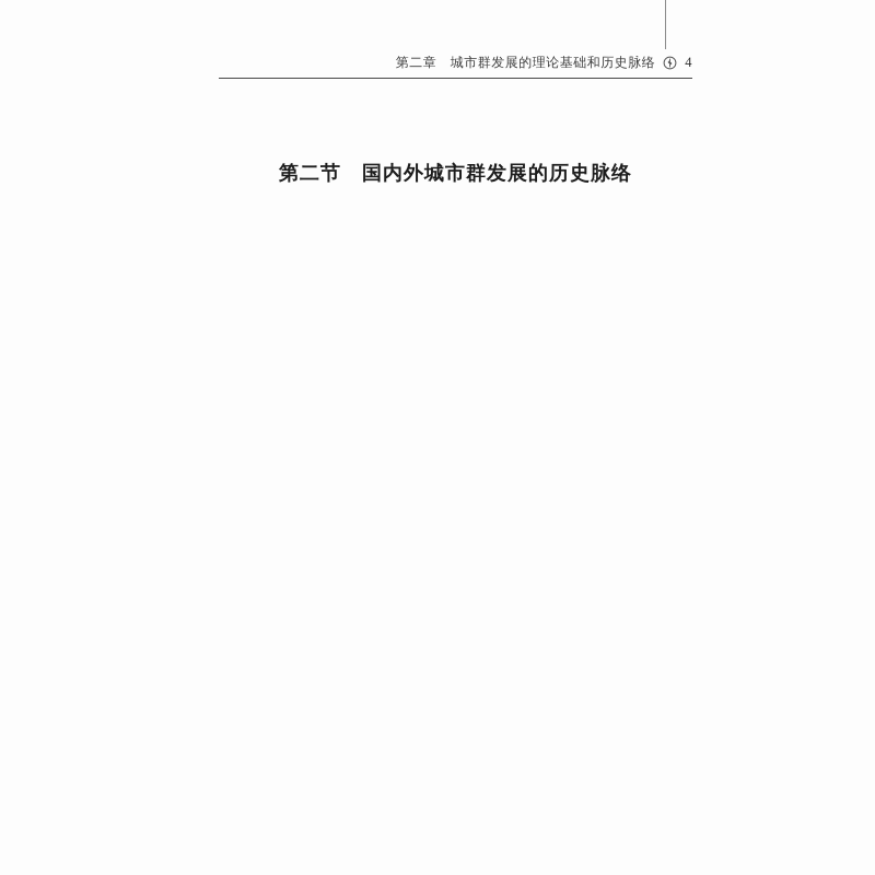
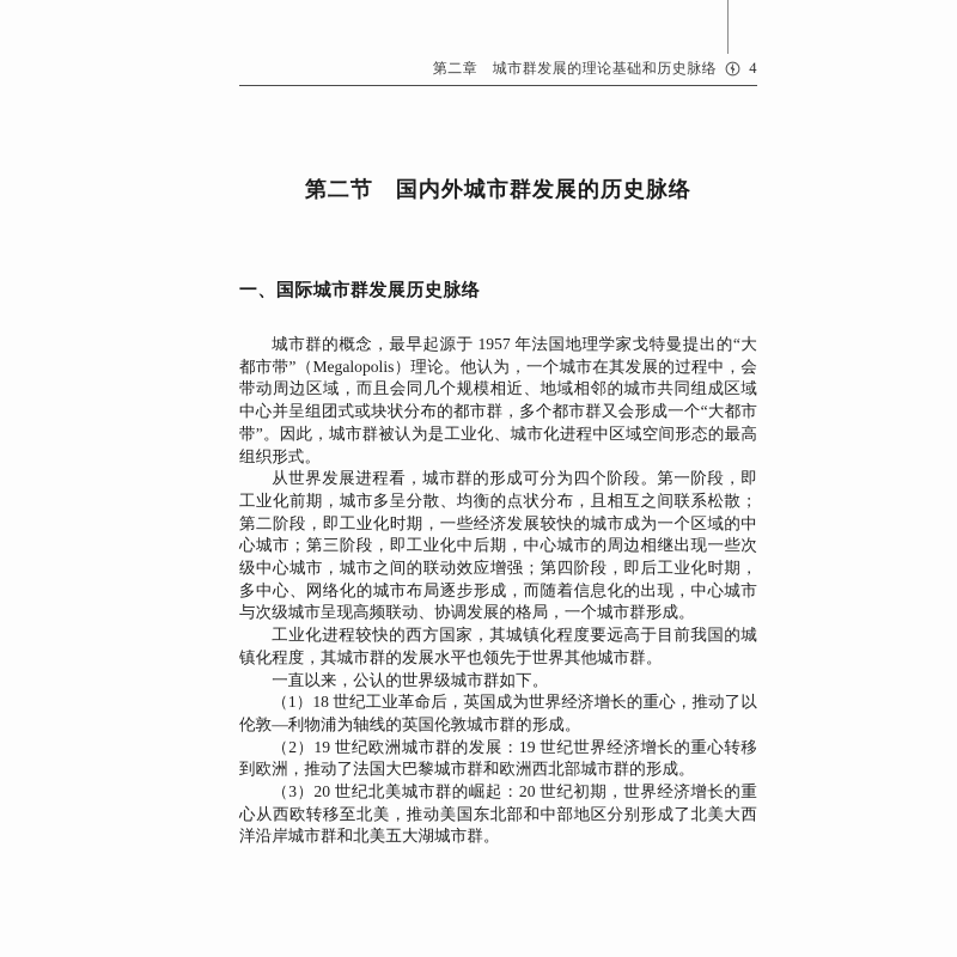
  第二章 城市群发展的理论基础和历史脉络
  4
  第二节 国内外城市群发展的历史脉络
+ 一、国际城市群发展历史脉络
+ 城市群的概念，最早起源于 1957 年法国地理学家戈特曼提出的“大都市带”（Megalopolis）理论。他认为，一个城市在其发展的过程中，会带动周边区域，而且会同几个规模相近、地域相邻的城市共同组成区域中心并呈组团式或块状分布的都市群，多个都市群又会形成一个“大都市带”。因此，城市群被认为是工业化、城市化进程中区域空间形态的最高组织形式。
+ 从世界发展进程看，城市群的形成可分为四个阶段。第一阶段，即工业化前期，城市多呈分散、均衡的点状分布，且相互之间联系松散；第二阶段，即工业化时期，一些经济发展较快的城市成为一个区域的中心城市；第三阶段，即工业化中后期，中心城市的周边相继出现一些次级中心城市，城市之间的联动效应增强；第四阶段，即后工业化时期，多中心、网络化的城市布局逐步形成，而随着信息化的出现，中心城市与次级城市呈现高频联动、协调发展的格局，一个城市群形成。
+ 工业化进程较快的西方国家，其城镇化程度要远高于目前我国的城镇化程度，其城市群的发展水平也领先于世界其他城市群。
+ 一直以来，公认的世界级城市群如下。
+ （1）18 世纪工业革命后，英国成为世界经济增长的重心，推动了以伦敦—利物浦为轴线的英国伦敦城市群的形成。
+ （2）19 世纪欧洲城市群的发展：19 世纪世界经济增长的重心转移到欧洲，推动了法国大巴黎城市群和欧洲西北部城市群的形成。
+ （3）20 世纪北美城市群的崛起：20 世纪初期，世界经济增长的重心从西欧转移至北美，推动美国东北部和中部地区分别形成了北美大西洋沿岸城市群和北美五大湖城市群。
